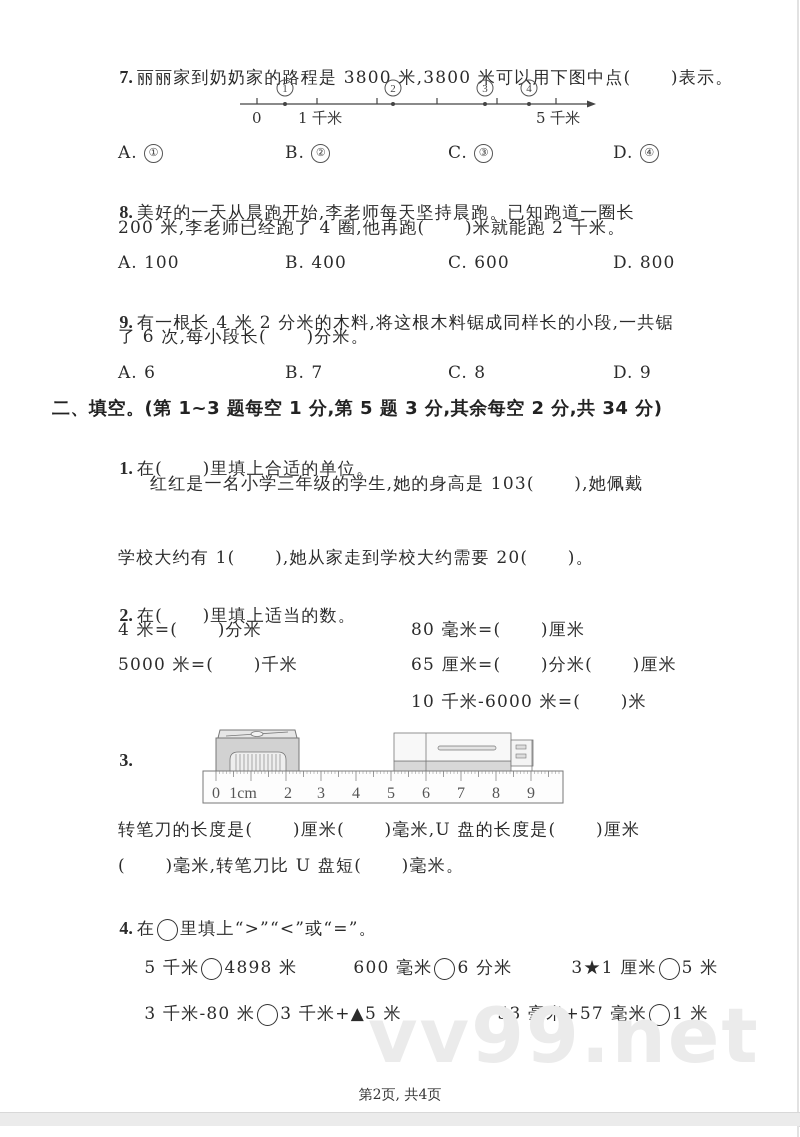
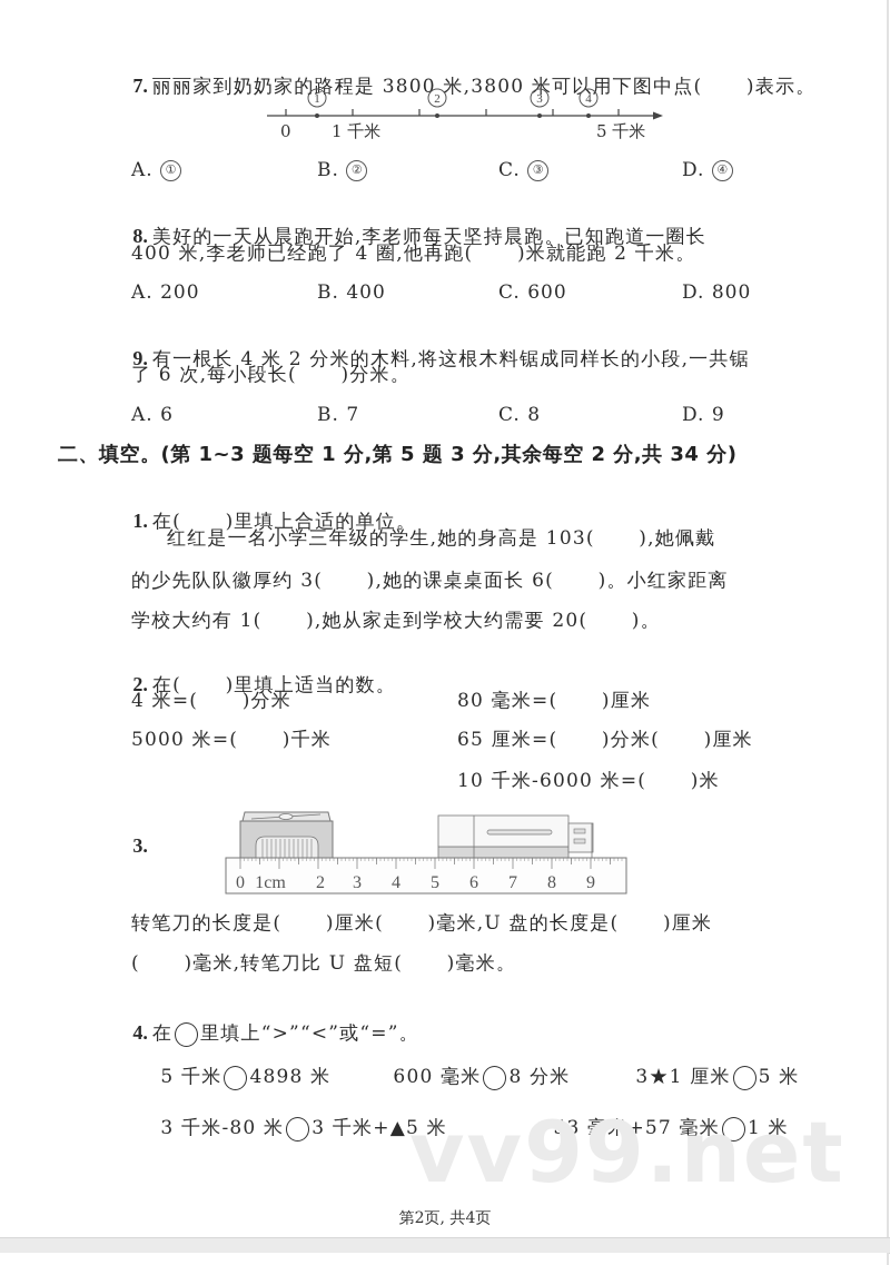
  7. 丽丽家到奶奶家的路程是 3800 米,3800 米可以用下图中点( )表示。
  1
  2
  3
  4
  0
  1 千米
  5 千米
  A. ①
  B. ②
  C. ③
  D. ④
  8. 美好的一天从晨跑开始,李老师每天坚持晨跑。已知跑道一圈长
- 200 米,李老师已经跑了 4 圈,他再跑( )米就能跑 2 千米。
+ 400 米,李老师已经跑了 4 圈,他再跑( )米就能跑 2 千米。
- A. 100
+ A. 200
  B. 400
  C. 600
  D. 800
  9. 有一根长 4 米 2 分米的木料,将这根木料锯成同样长的小段,一共锯
  了 6 次,每小段长( )分米。
  A. 6
  B. 7
  C. 8
  D. 9
  二、填空。(第 1~3 题每空 1 分,第 5 题 3 分,其余每空 2 分,共 34 分)
  1. 在( )里填上合适的单位。
  红红是一名小学三年级的学生,她的身高是 103( ),她佩戴
+ 的少先队队徽厚约 3( ),她的课桌桌面长 6( )。小红家距离
  学校大约有 1( ),她从家走到学校大约需要 20( )。
  2. 在( )里填上适当的数。
  4 米=( )分米
  80 毫米=( )厘米
  5000 米=( )千米
  65 厘米=( )分米( )厘米
  10 千米-6000 米=( )米
  3.
  0
  1cm
  2
  3
  4
  5
  6
  7
  8
  9
  转笔刀的长度是( )厘米( )毫米,U 盘的长度是( )厘米
  ( )毫米,转笔刀比 U 盘短( )毫米。
  4. 在 里填上“>”“<”或“=”。
  5 千米 4898 米
- 600 毫米 6 分米
+ 600 毫米 8 分米
  3★1 厘米 5 米
  3 千米-80 米 3 千米+▲5 米
  53 毫米+57 毫米 1 米
  vv99.net
  第2页, 共4页
